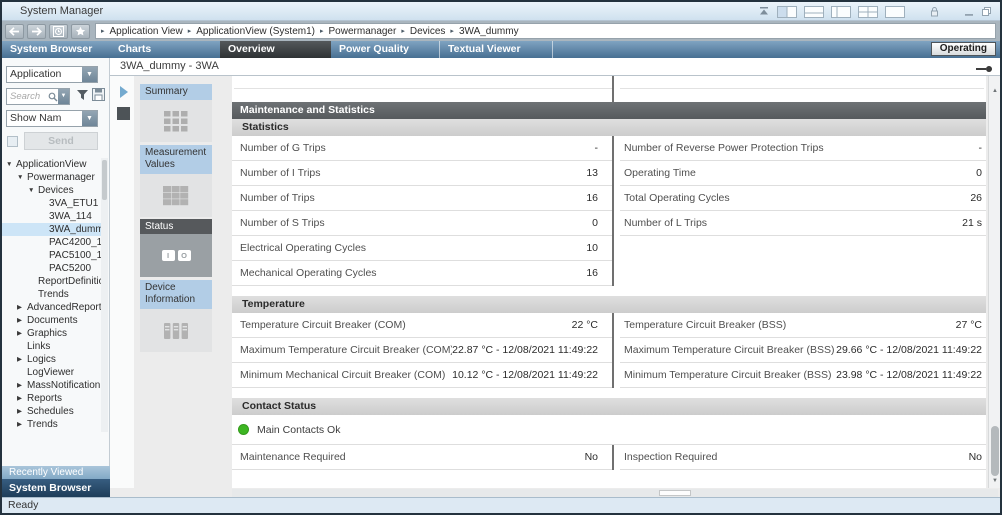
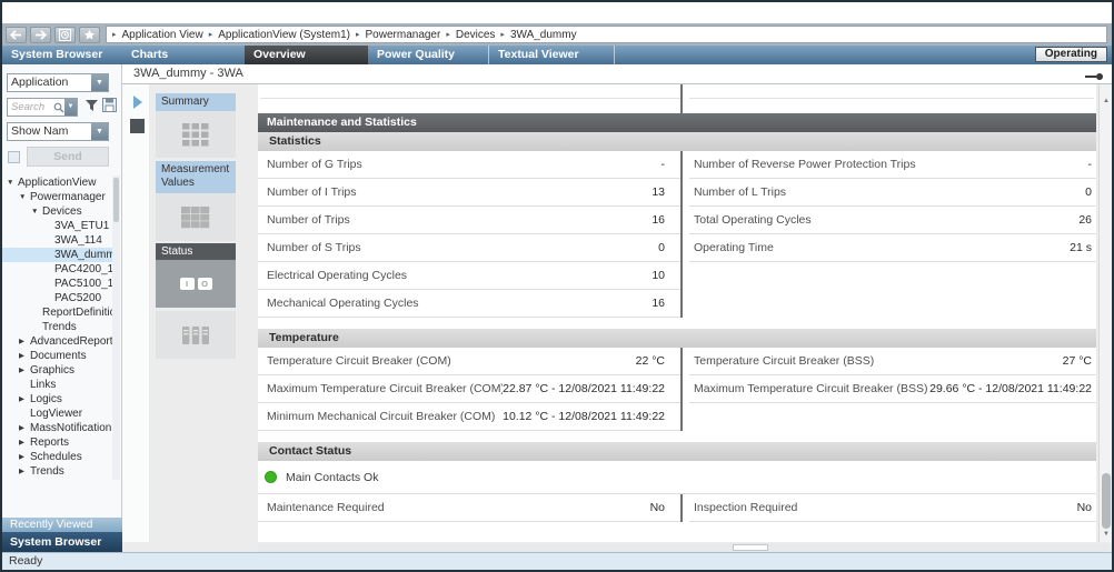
- System Manager
  Application View
  ApplicationView (System1)
  Powermanager
  Devices
  3WA_dummy
  System Browser
  Charts
  Overview
  Power Quality
  Textual Viewer
  Operating
  3WA_dummy - 3WA
  Application
  Search
  Show Nam
  Send
  ApplicationView
  Powermanager
  Devices
  3VA_ETU1
  3WA_114
  3WA_dumm
  PAC4200_1
  PAC5100_1
  PAC5200
  ReportDefiniti
  Trends
  AdvancedRepor
  Documents
  Graphics
  Links
  Logics
  LogViewer
  MassNotification
  Reports
  Schedules
  Trends
  Recently Viewed
  System Browser
  Summary
  Measurement Values
  Status
  I
  O
- Device Information
  Maintenance and Statistics
  Statistics
  Number of G Trips
  -
  Number of I Trips
  13
  Number of Trips
  16
  Number of S Trips
  0
  Electrical Operating Cycles
  10
  Mechanical Operating Cycles
  16
  Number of Reverse Power Protection Trips
  -
- Operating Time
+ Number of L Trips
  0
  Total Operating Cycles
  26
- Number of L Trips
+ Operating Time
  21 s
  Temperature
  Temperature Circuit Breaker (COM)
  22 °C
  Maximum Temperature Circuit Breaker (COM
  22.87 °C - 12/08/2021 11:49:22
  Minimum Mechanical Circuit Breaker (COM)
  10.12 °C - 12/08/2021 11:49:22
  Temperature Circuit Breaker (BSS)
  27 °C
  Maximum Temperature Circuit Breaker (BSS)
  29.66 °C - 12/08/2021 11:49:22
- Minimum Temperature Circuit Breaker (BSS)
- 23.98 °C - 12/08/2021 11:49:22
  Contact Status
  Main Contacts Ok
  Maintenance Required
  No
  Inspection Required
  No
  Ready
